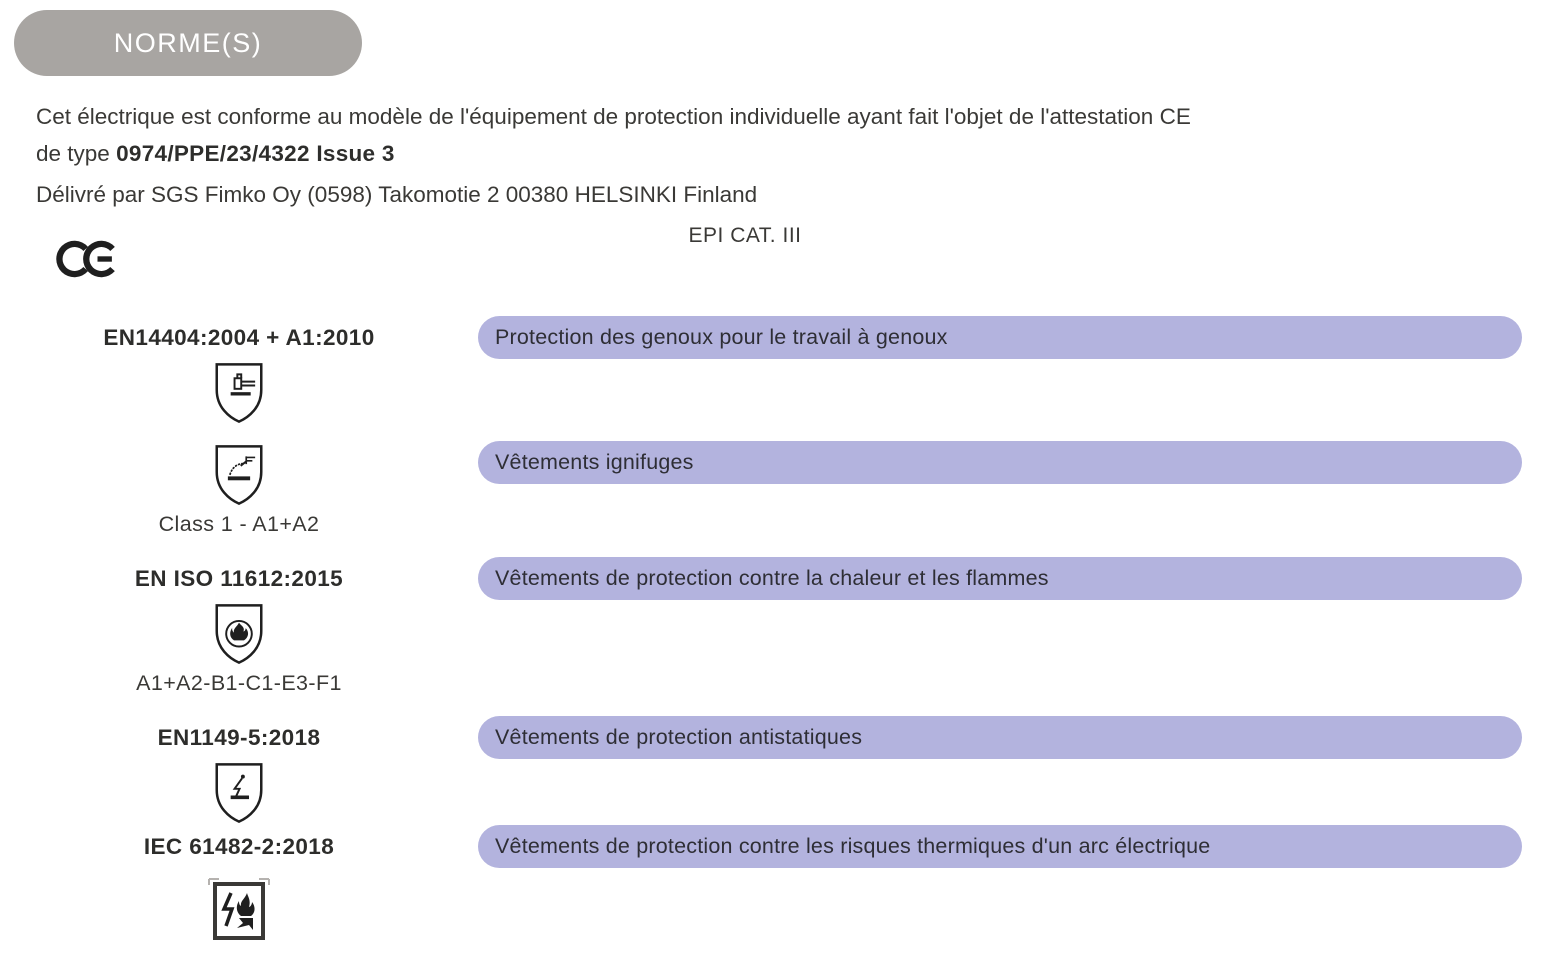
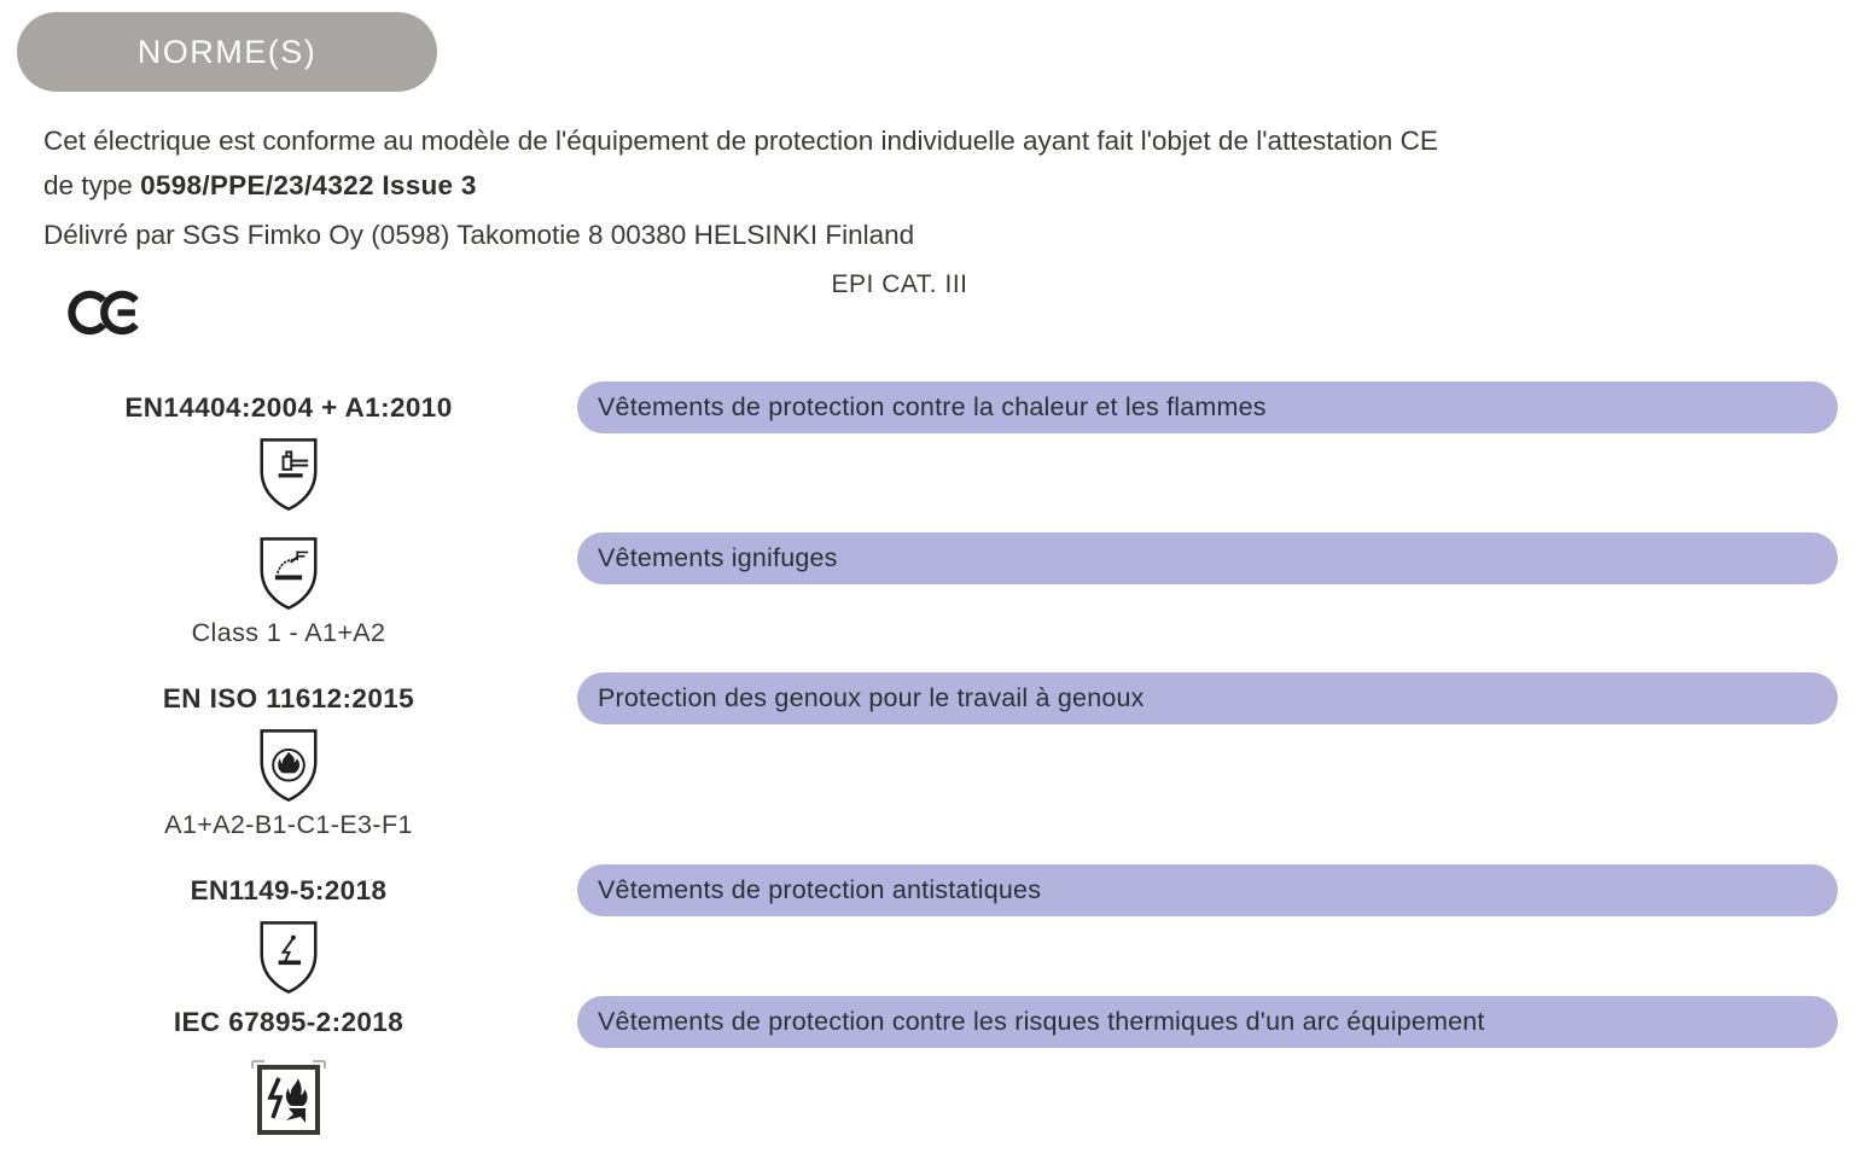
  NORME(S)
  Cet électrique est conforme au modèle de l'équipement de protection individuelle ayant fait l'objet de l'attestation CE
- de type 0974/PPE/23/4322 Issue 3
+ de type 0598/PPE/23/4322 Issue 3
- Délivré par SGS Fimko Oy (0598) Takomotie 2 00380 HELSINKI Finland
+ Délivré par SGS Fimko Oy (0598) Takomotie 8 00380 HELSINKI Finland
  EPI CAT. III
  EN14404:2004 + A1:2010
- Protection des genoux pour le travail à genoux
+ Vêtements de protection contre la chaleur et les flammes
  Class 1 - A1+A2
  Vêtements ignifuges
  EN ISO 11612:2015
  A1+A2-B1-C1-E3-F1
- Vêtements de protection contre la chaleur et les flammes
+ Protection des genoux pour le travail à genoux
  EN1149-5:2018
  Vêtements de protection antistatiques
- IEC 61482-2:2018
+ IEC 67895-2:2018
- Vêtements de protection contre les risques thermiques d'un arc électrique
+ Vêtements de protection contre les risques thermiques d'un arc équipement
